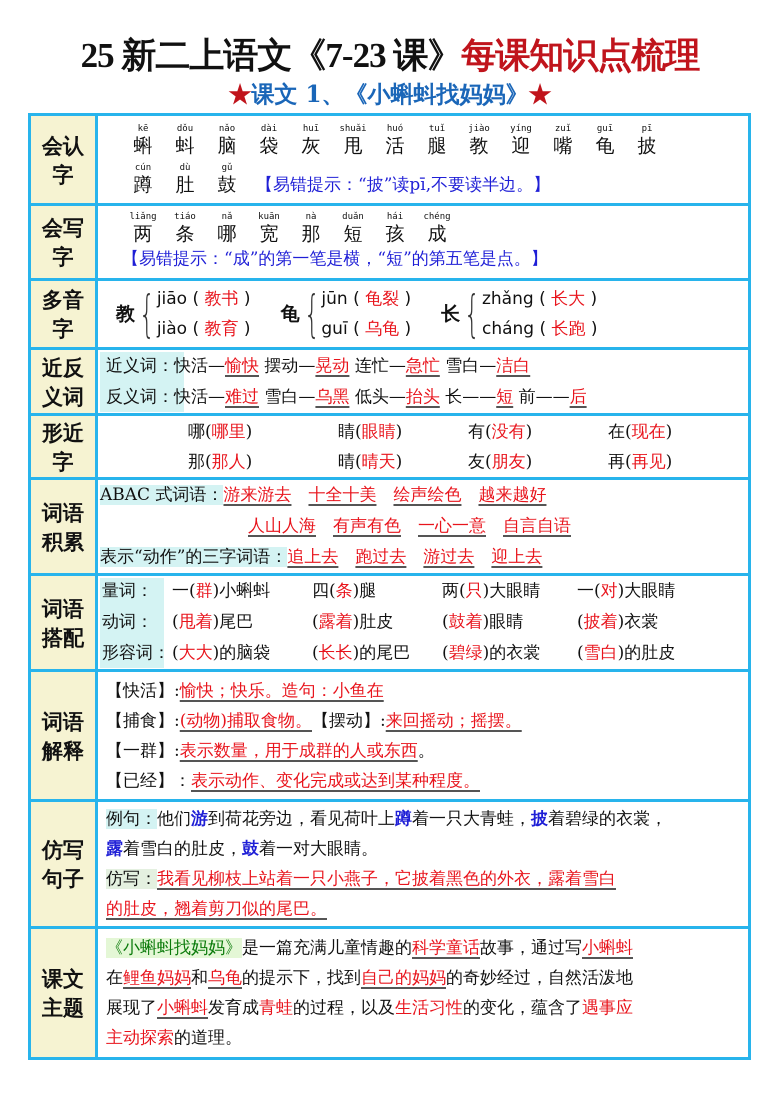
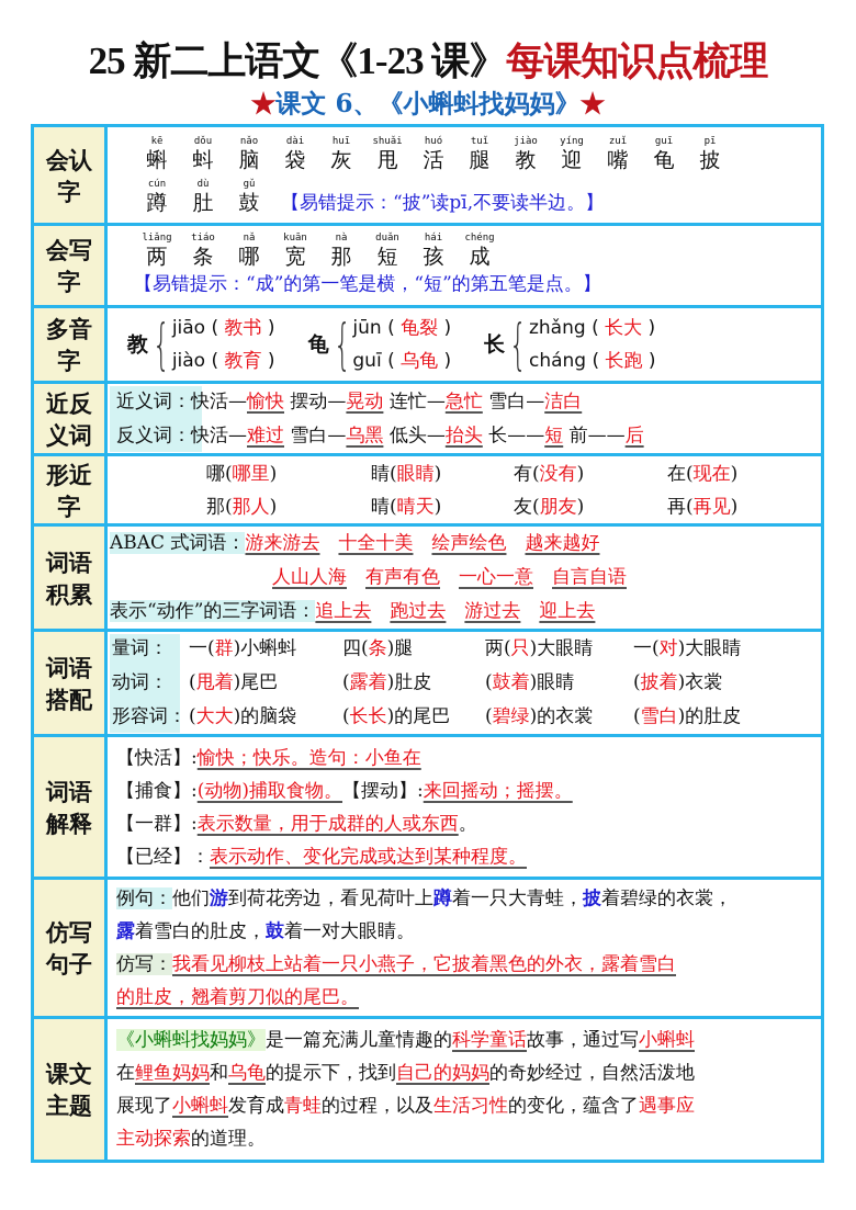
- 25 新二上语文《7-23 课》每课知识点梳理
+ 25 新二上语文《1-23 课》每课知识点梳理
- ★课文 1、《小蝌蚪找妈妈》★
+ ★课文 6、《小蝌蚪找妈妈》★
  会认字	kē蝌dǒu蚪nǎo脑dài袋huī灰shuǎi甩huó活tuǐ腿jiào教yíng迎zuǐ嘴guī龟pī披 cún蹲dù肚gǔ鼓 【易错提示：“披”读pī,不要读半边。】
  会写字	liǎng两tiáo条nǎ哪kuān宽nà那duǎn短hái孩chéng成 【易错提示：“成”的第一笔是横，“短”的第五笔是点。】
  多音字	教 {jiāo ( 教书 )jiào ( 教育 )龟 {jūn ( 龟裂 )guī ( 乌龟 )长 {zhǎng ( 长大 )cháng ( 长跑 )
  近反义词	近义词：快活—愉快 摆动—晃动 连忙—急忙 雪白—洁白 反义词：快活—难过 雪白—乌黑 低头—抬头 长——短 前——后
  形近字	哪(哪里) 睛(眼睛) 有(没有) 在(现在)那(那人) 晴(晴天) 友(朋友) 再(再见)
  词语积累	ABAC 式词语：游来游去 十全十美 绘声绘色 越来越好 人山人海 有声有色 一心一意 自言自语 表示“动作”的三字词语：追上去 跑过去 游过去 迎上去
  词语搭配	量词： 一(群)小蝌蚪 四(条)腿 两(只)大眼睛 一(对)大眼睛动词： (甩着)尾巴 (露着)肚皮 (鼓着)眼睛 (披着)衣裳形容词：(大大)的脑袋 (长长)的尾巴 (碧绿)的衣裳 (雪白)的肚皮
  词语解释	【快活】:愉快；快乐。造句：小鱼在 【捕食】:(动物)捕取食物。【摆动】:来回摇动；摇摆。 【一群】:表示数量，用于成群的人或东西。 【已经】：表示动作、变化完成或达到某种程度。
  仿写句子	例句：他们游到荷花旁边，看见荷叶上蹲着一只大青蛙，披着碧绿的衣裳， 露着雪白的肚皮，鼓着一对大眼睛。 仿写：我看见柳枝上站着一只小燕子，它披着黑色的外衣，露着雪白 的肚皮，翘着剪刀似的尾巴。
  课文主题	《小蝌蚪找妈妈》是一篇充满儿童情趣的科学童话故事，通过写小蝌蚪 在鲤鱼妈妈和乌龟的提示下，找到自己的妈妈的奇妙经过，自然活泼地 展现了小蝌蚪发育成青蛙的过程，以及生活习性的变化，蕴含了遇事应 主动探索的道理。
